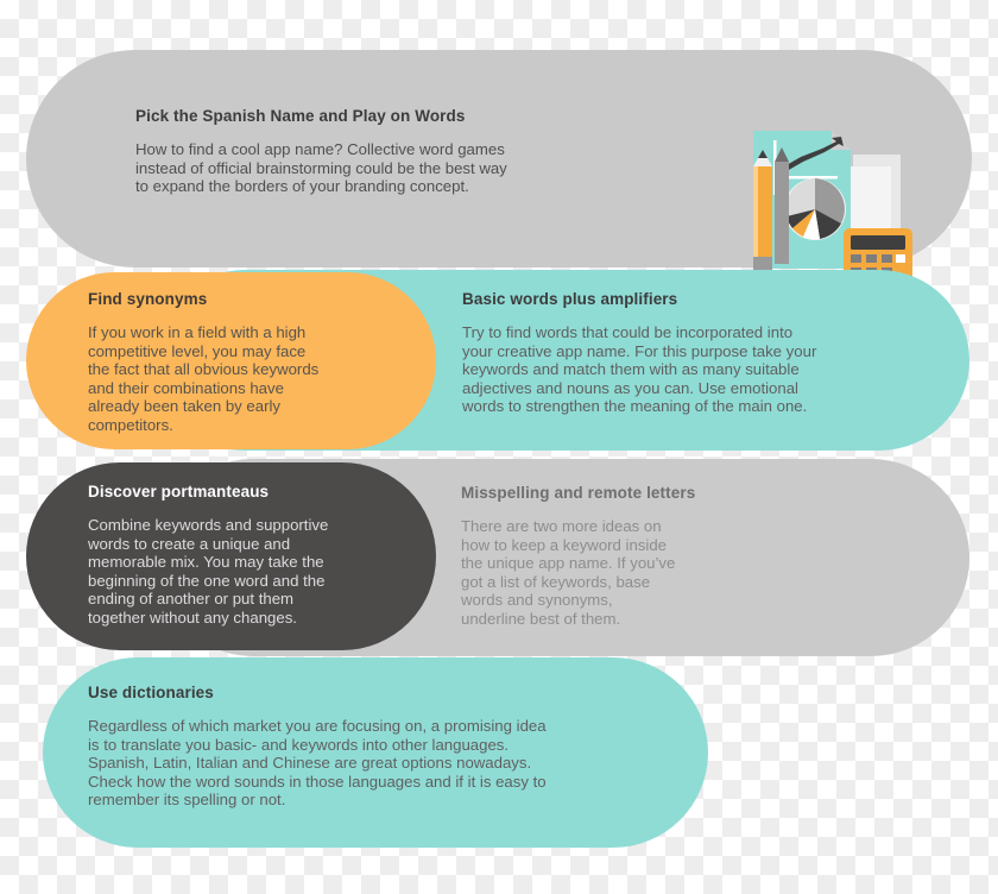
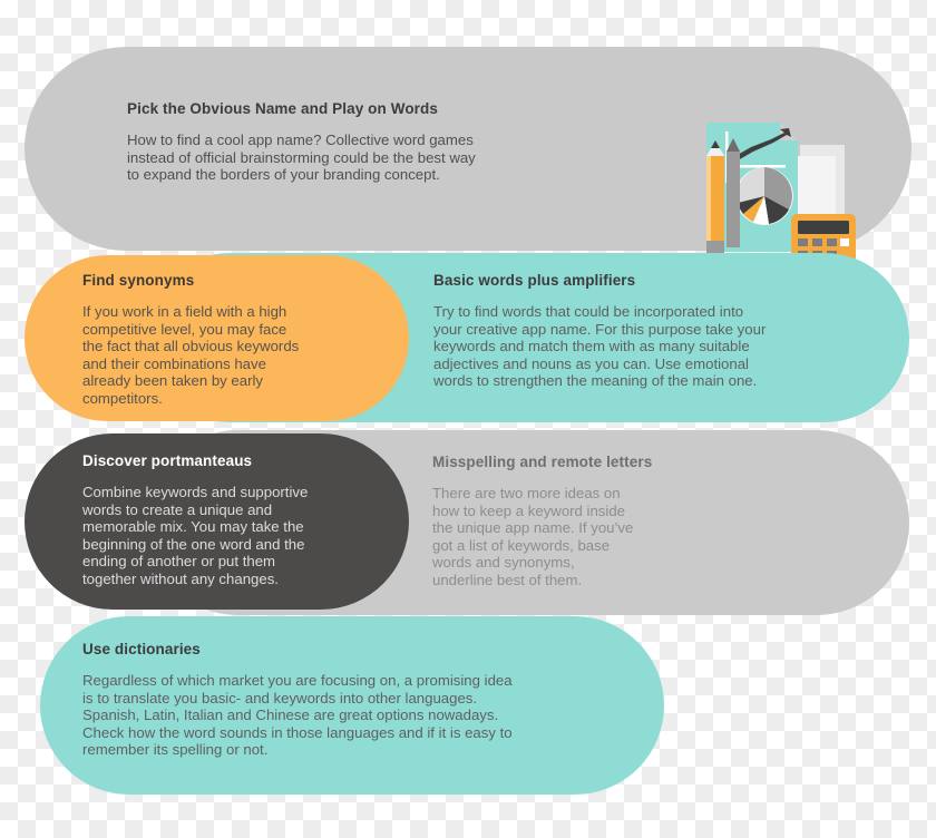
- Pick the Spanish Name and Play on Words
+ Pick the Obvious Name and Play on Words
  How to find a cool app name? Collective word games
  instead of official brainstorming could be the best way
  to expand the borders of your branding concept.
  Basic words plus amplifiers
  Try to find words that could be incorporated into
  your creative app name. For this purpose take your
  keywords and match them with as many suitable
  adjectives and nouns as you can. Use emotional
  words to strengthen the meaning of the main one.
  Find synonyms
  If you work in a field with a high
  competitive level, you may face
  the fact that all obvious keywords
  and their combinations have
  already been taken by early
  competitors.
  Misspelling and remote letters
  There are two more ideas on
  how to keep a keyword inside
  the unique app name. If you’ve
  got a list of keywords, base
  words and synonyms,
  underline best of them.
  Discover portmanteaus
  Combine keywords and supportive
  words to create a unique and
  memorable mix. You may take the
  beginning of the one word and the
  ending of another or put them
  together without any changes.
  Use dictionaries
  Regardless of which market you are focusing on, a promising idea
  is to translate you basic- and keywords into other languages.
  Spanish, Latin, Italian and Chinese are great options nowadays.
  Check how the word sounds in those languages and if it is easy to
  remember its spelling or not.
